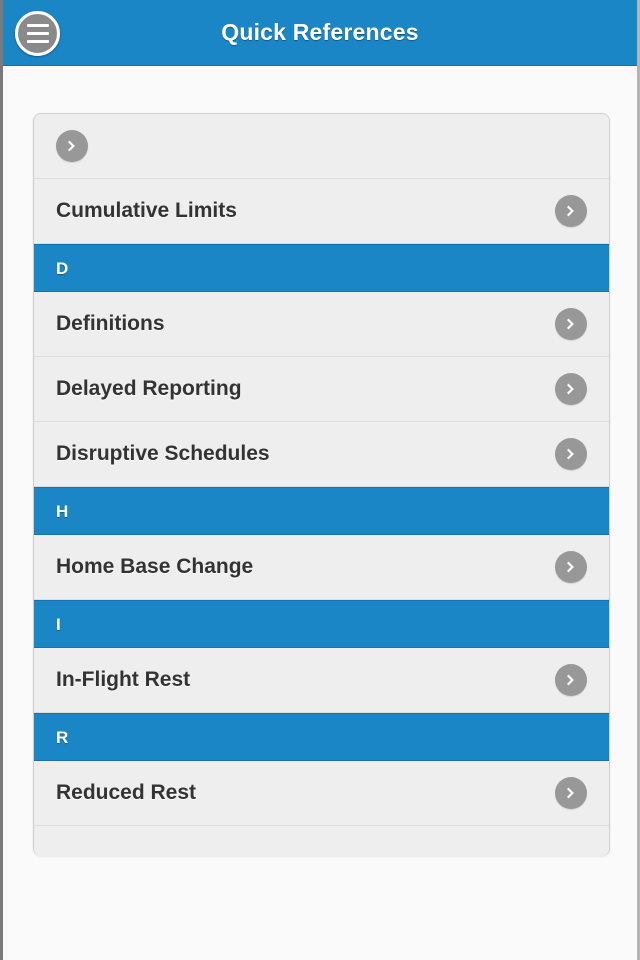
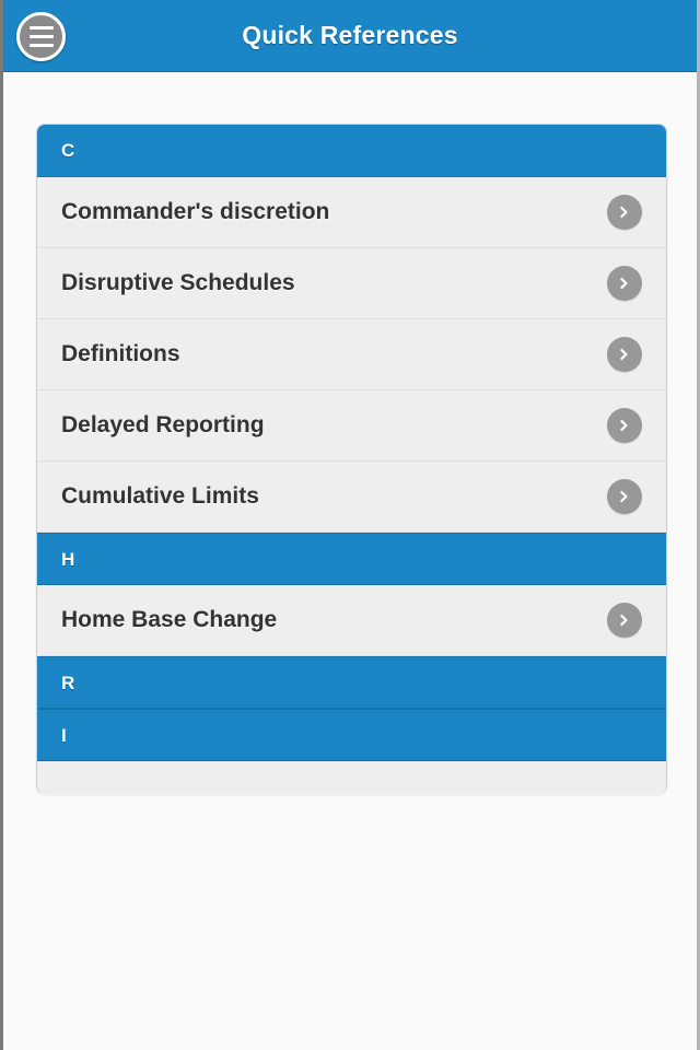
  Quick References
+ C
+ Commander's discretion
- Cumulative Limits
+ Disruptive Schedules
- D
  Definitions
  Delayed Reporting
- Disruptive Schedules
+ Cumulative Limits
  H
  Home Base Change
- I
+ R
- In-Flight Rest
- R
+ I
- Reduced Rest
